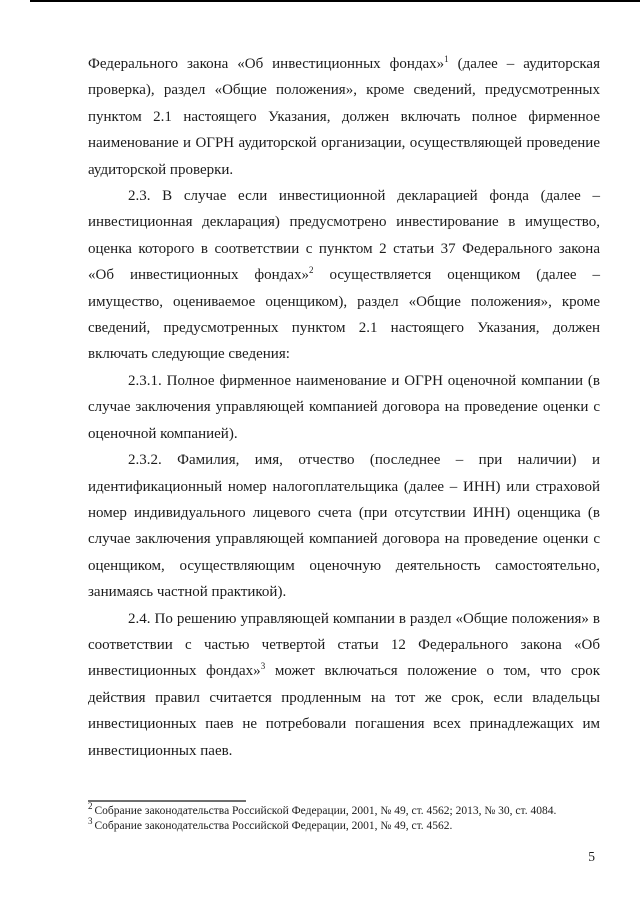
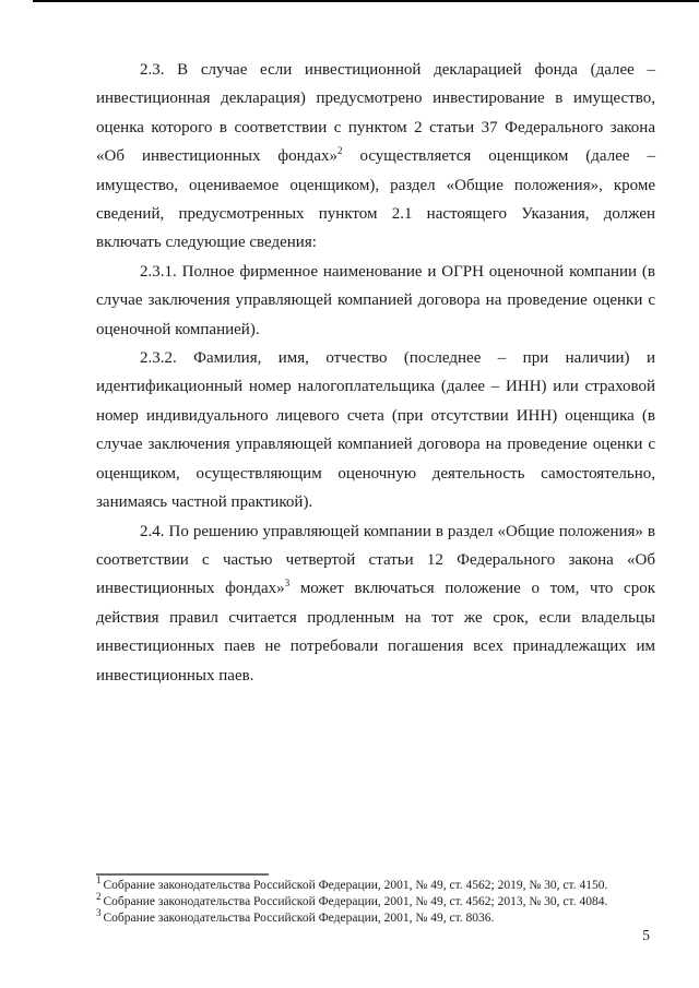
- Федерального закона «Об инвестиционных фондах»1 (далее – аудиторская проверка), раздел «Общие положения», кроме сведений, предусмотренных пунктом 2.1 настоящего Указания, должен включать полное фирменное наименование и ОГРН аудиторской организации, осуществляющей проведение аудиторской проверки.
  2.3. В случае если инвестиционной декларацией фонда (далее – инвестиционная декларация) предусмотрено инвестирование в имущество, оценка которого в соответствии с пунктом 2 статьи 37 Федерального закона «Об инвестиционных фондах»2 осуществляется оценщиком (далее – имущество, оцениваемое оценщиком), раздел «Общие положения», кроме сведений, предусмотренных пунктом 2.1 настоящего Указания, должен включать следующие сведения:
  2.3.1. Полное фирменное наименование и ОГРН оценочной компании (в случае заключения управляющей компанией договора на проведение оценки с оценочной компанией).
  2.3.2. Фамилия, имя, отчество (последнее – при наличии) и идентификационный номер налогоплательщика (далее – ИНН) или страховой номер индивидуального лицевого счета (при отсутствии ИНН) оценщика (в случае заключения управляющей компанией договора на проведение оценки с оценщиком, осуществляющим оценочную деятельность самостоятельно, занимаясь частной практикой).
  2.4. По решению управляющей компании в раздел «Общие положения» в соответствии с частью четвертой статьи 12 Федерального закона «Об инвестиционных фондах»3 может включаться положение о том, что срок действия правил считается продленным на тот же срок, если владельцы инвестиционных паев не потребовали погашения всех принадлежащих им инвестиционных паев.
+ 1 Собрание законодательства Российской Федерации, 2001, № 49, ст. 4562; 2019, № 30, ст. 4150.
  2 Собрание законодательства Российской Федерации, 2001, № 49, ст. 4562; 2013, № 30, ст. 4084.
- 3 Собрание законодательства Российской Федерации, 2001, № 49, ст. 4562.
+ 3 Собрание законодательства Российской Федерации, 2001, № 49, ст. 8036.
  5
